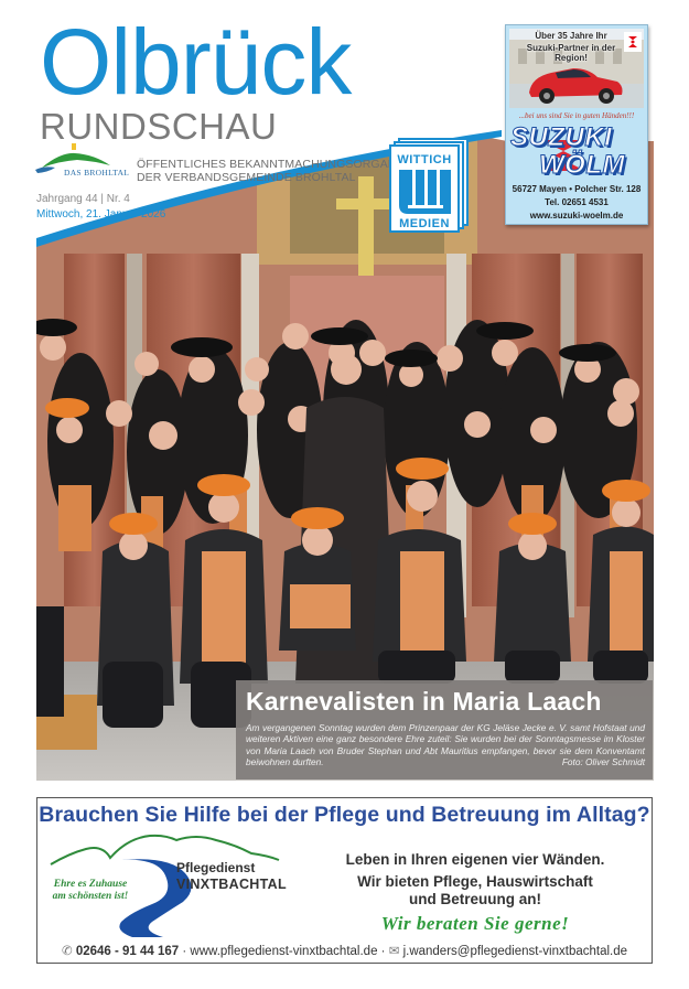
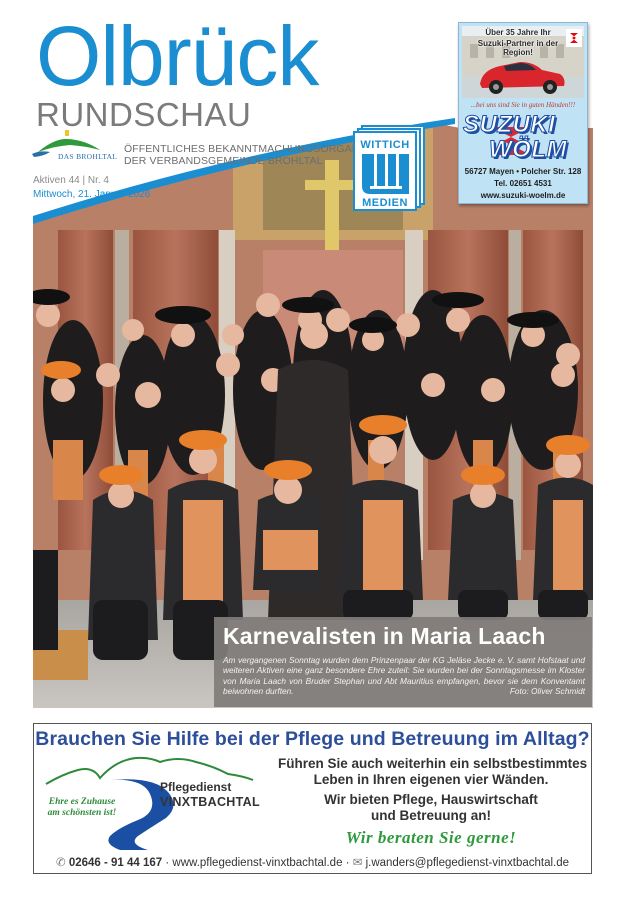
  Olbrück
  RUNDSCHAU
  DAS BROHLTAL
  ÖFFENTLICHES BEKANNTMACHUNGSORGA
  DER VERBANDSGEMEINDE BROHLTAL
- Jahrgang 44 | Nr. 4
+ Aktiven 44 | Nr. 4
  Mittwoch, 21. Januar 2026
  WITTICH
  MEDIEN
  Über 35 Jahre Ihr
  Suzuki-Partner in der Region!
  ...bei uns sind Sie in guten Händen!!!
  SUZUKI
  WÖLM
  56727 Mayen • Polcher Str. 128
  Tel. 02651 4531
  www.suzuki-woelm.de
  Karnevalisten in Maria Laach
  Am vergangenen Sonntag wurden dem Prinzenpaar der KG Jeläse Jecke e. V. samt Hofstaat und weiteren Aktiven eine ganz besondere Ehre zuteil: Sie wurden bei der Sonntagsmesse im Kloster von Maria Laach von Bruder Stephan und Abt Mauritius empfangen, bevor sie dem Konventamt beiwohnen durften.
  Foto: Oliver Schmidt
  Brauchen Sie Hilfe bei der Pflege und Betreuung im Alltag?
  Ehre es Zuhause am schönsten ist!
  Pflegedienst
  VINXTBACHTAL
+ Führen Sie auch weiterhin ein selbstbestimmtes
  Leben in Ihren eigenen vier Wänden.
  Wir bieten Pflege, Hauswirtschaft
  und Betreuung an!
  Wir beraten Sie gerne!
  ✆ 02646 - 91 44 167 · www.pflegedienst-vinxtbachtal.de · ✉ j.wanders@pflegedienst-vinxtbachtal.de
